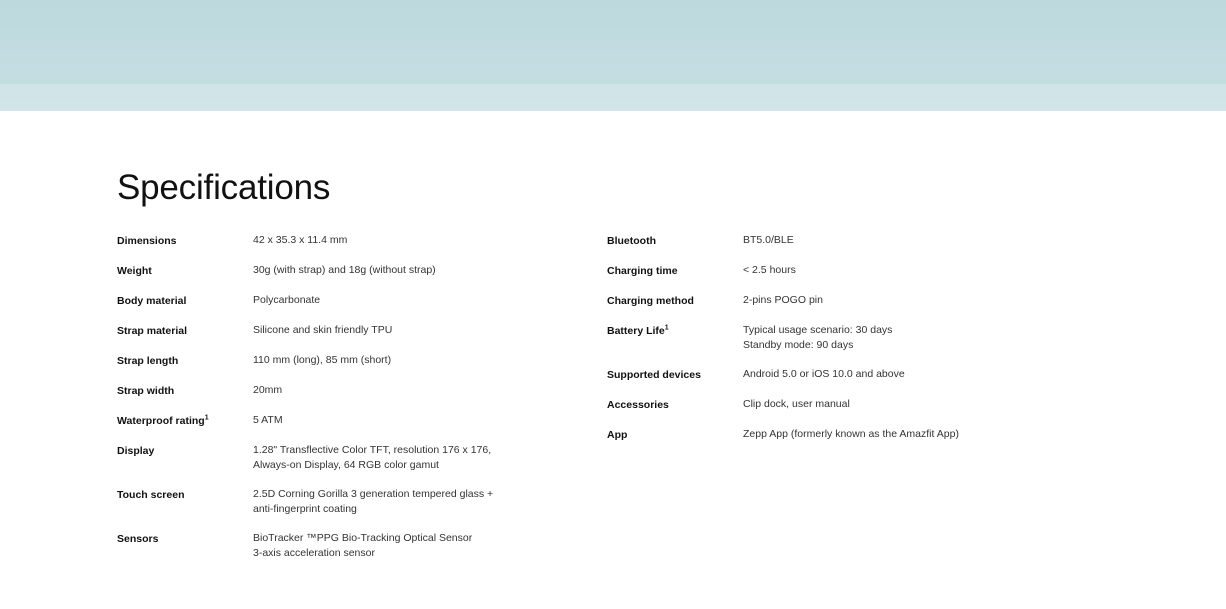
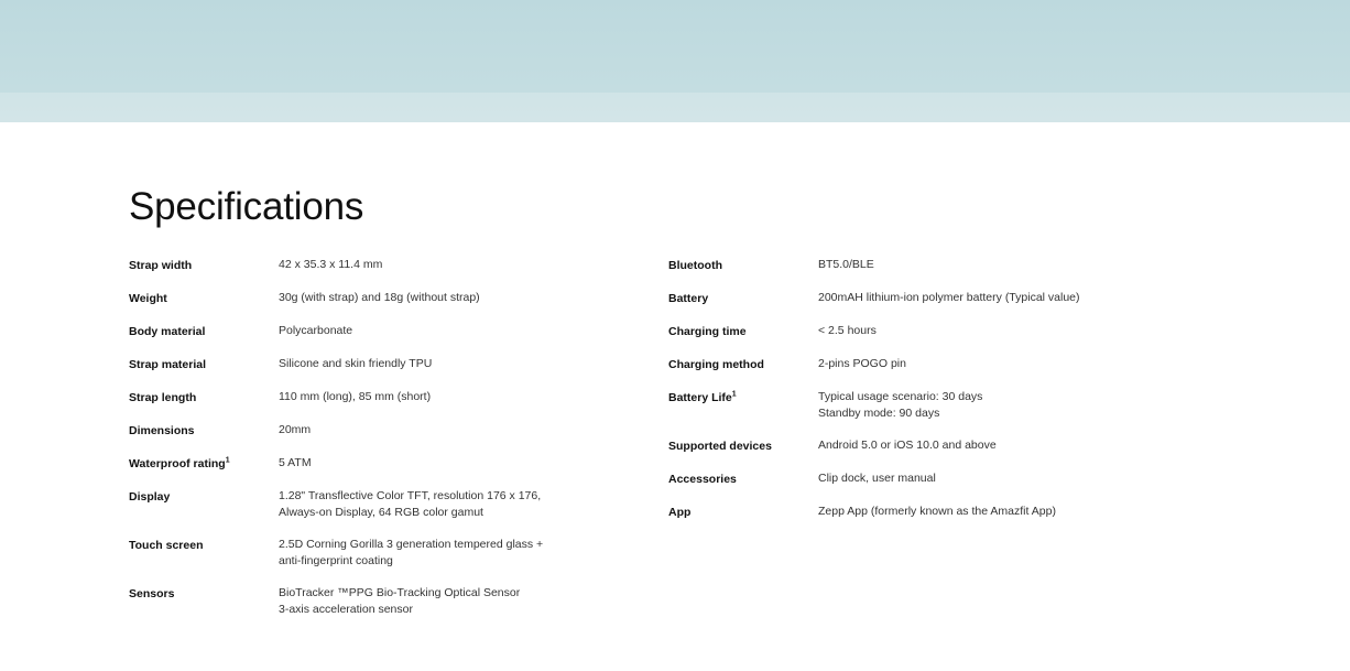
  Specifications
- Dimensions
+ Strap width
  42 x 35.3 x 11.4 mm
  Weight
  30g (with strap) and 18g (without strap)
  Body material
  Polycarbonate
  Strap material
  Silicone and skin friendly TPU
  Strap length
  110 mm (long), 85 mm (short)
- Strap width
+ Dimensions
  20mm
  Waterproof rating
  5 ATM
  Display
  1.28" Transflective Color TFT, resolution 176 x 176,
  Always-on Display, 64 RGB color gamut
  Touch screen
  2.5D Corning Gorilla 3 generation tempered glass +
  anti-fingerprint coating
  Sensors
  BioTracker ™PPG Bio-Tracking Optical Sensor
  3-axis acceleration sensor
  Bluetooth
  BT5.0/BLE
+ Battery
+ 200mAH lithium-ion polymer battery (Typical value)
  Charging time
  < 2.5 hours
  Charging method
  2-pins POGO pin
  Battery Life
  Typical usage scenario: 30 days
  Standby mode: 90 days
  Supported devices
  Android 5.0 or iOS 10.0 and above
  Accessories
  Clip dock, user manual
  App
  Zepp App (formerly known as the Amazfit App)
